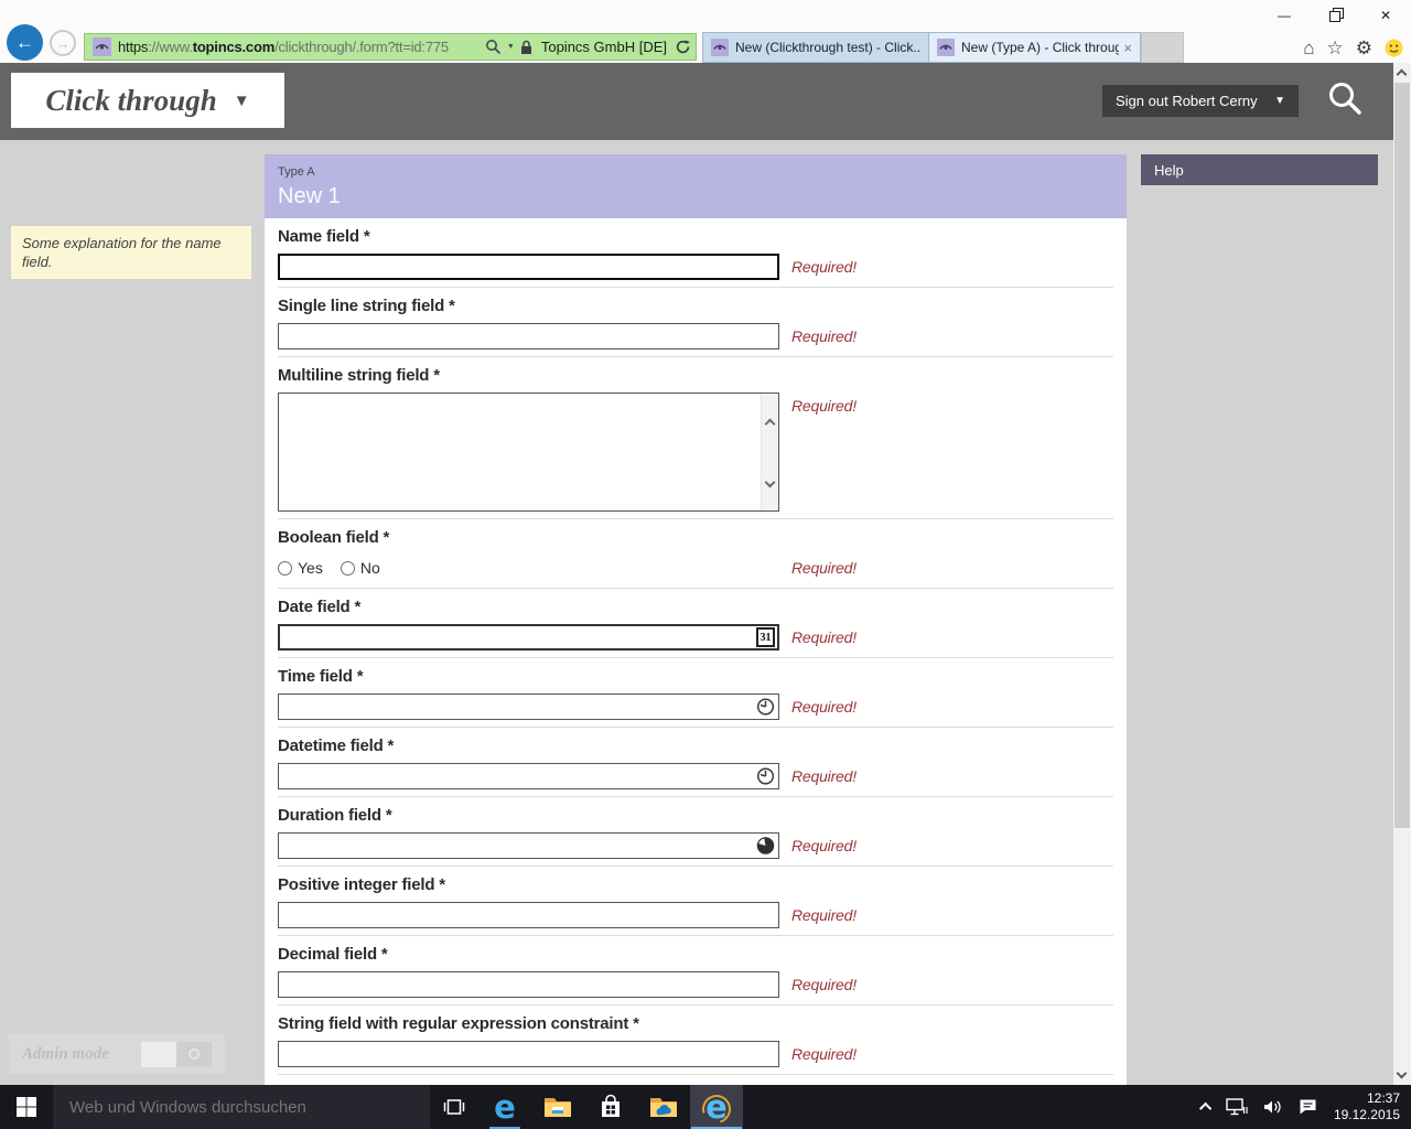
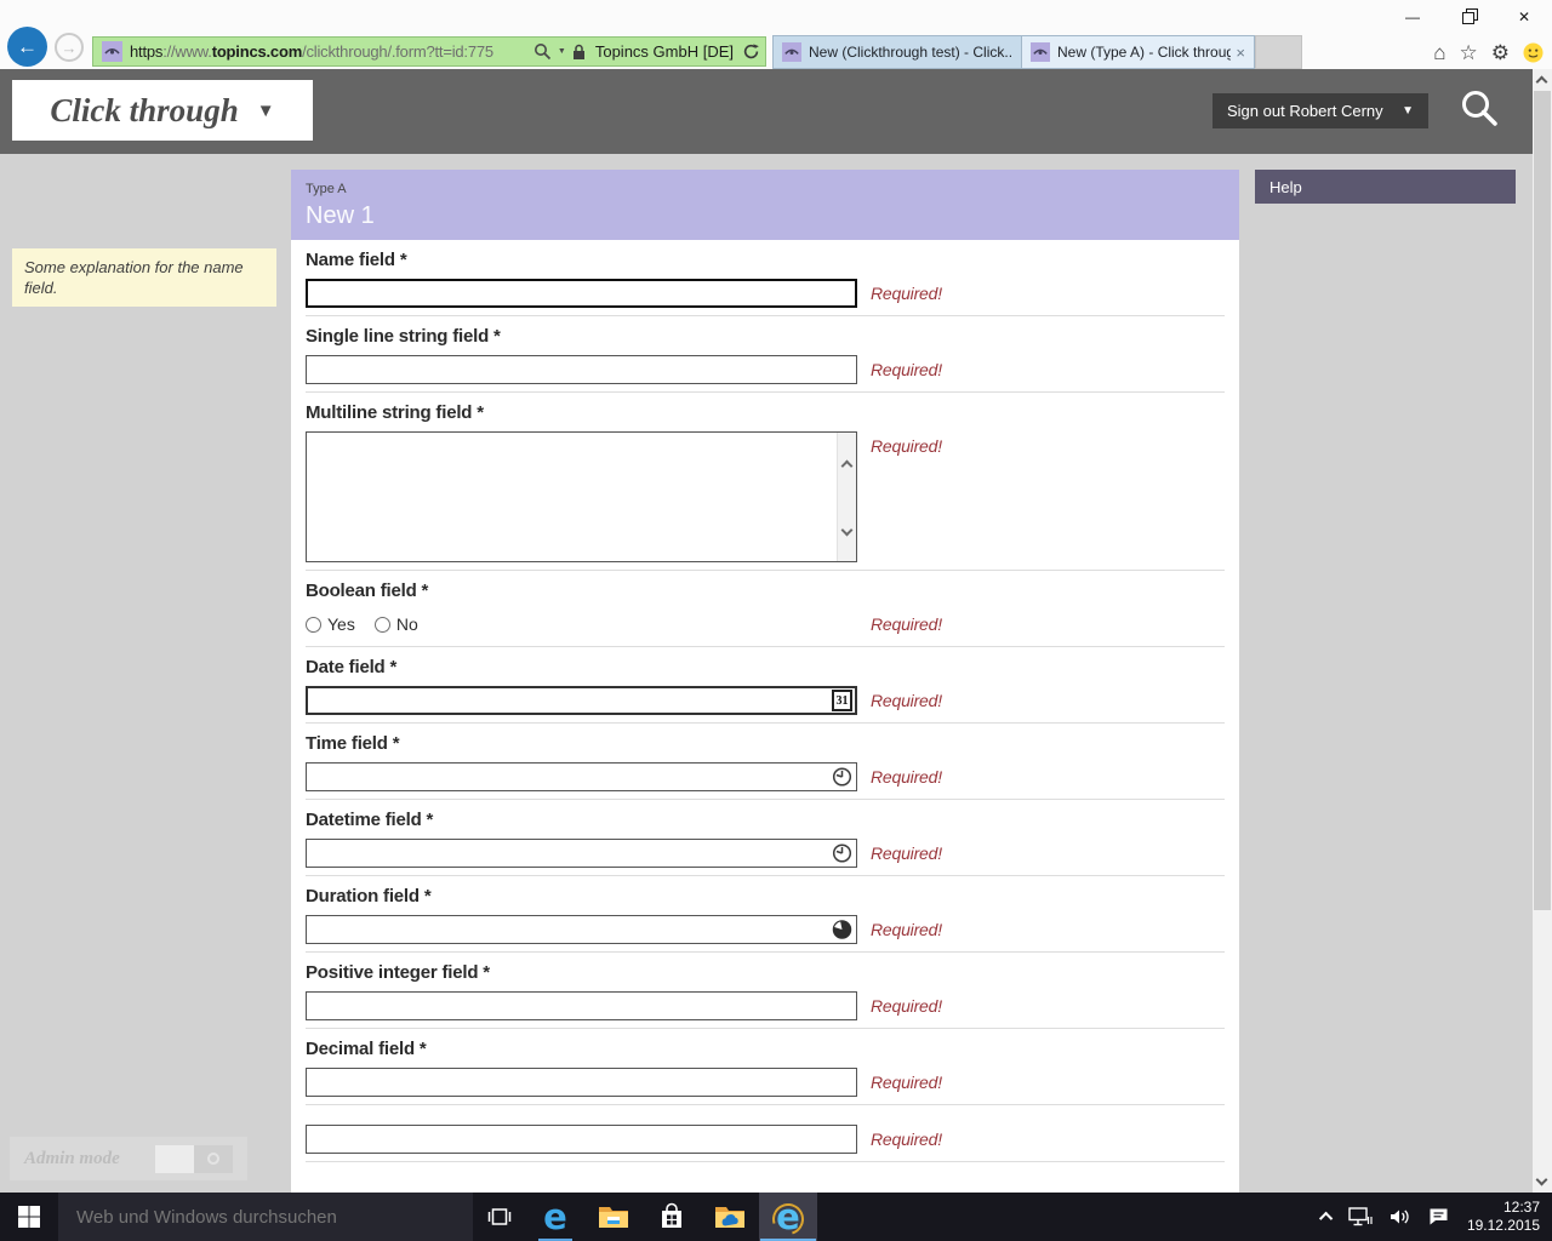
  —
  ✕
  ←
  →
  https://www.topincs.com/clickthrough/.form?tt=id:775
  Topincs GmbH [DE]
  New (Clickthrough test) - Click..
  New (Type A) - Click throug
  ×
  ⌂
  ☆
  ⚙
  Click through
  ▼
  Sign out Robert Cerny
  ▼
  Type A
  New 1
  Help
  Some explanation for the name field.
  Name field *
  Required!
  Single line string field *
  Required!
  Multiline string field *
  Required!
  Boolean field *
  Yes
  No
  Required!
  Date field *
  31
  Required!
  Time field *
  Required!
  Datetime field *
  Required!
  Duration field *
  Required!
  Positive integer field *
  Required!
  Decimal field *
  Required!
- String field with regular expression constraint *
  Required!
  Admin mode
  Web und Windows durchsuchen
  e
  e
  12:37
  19.12.2015
